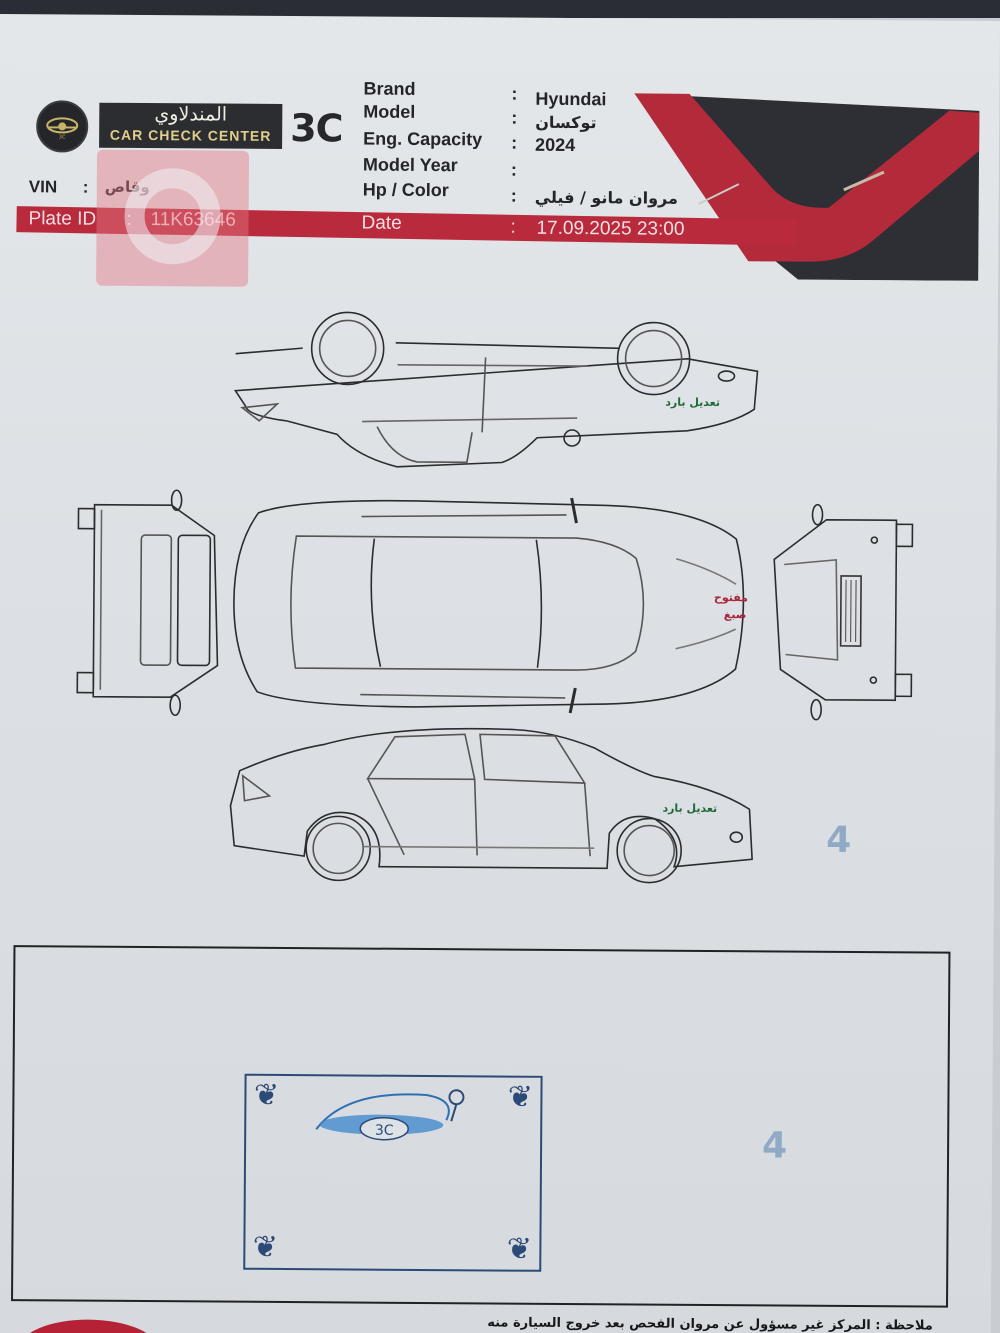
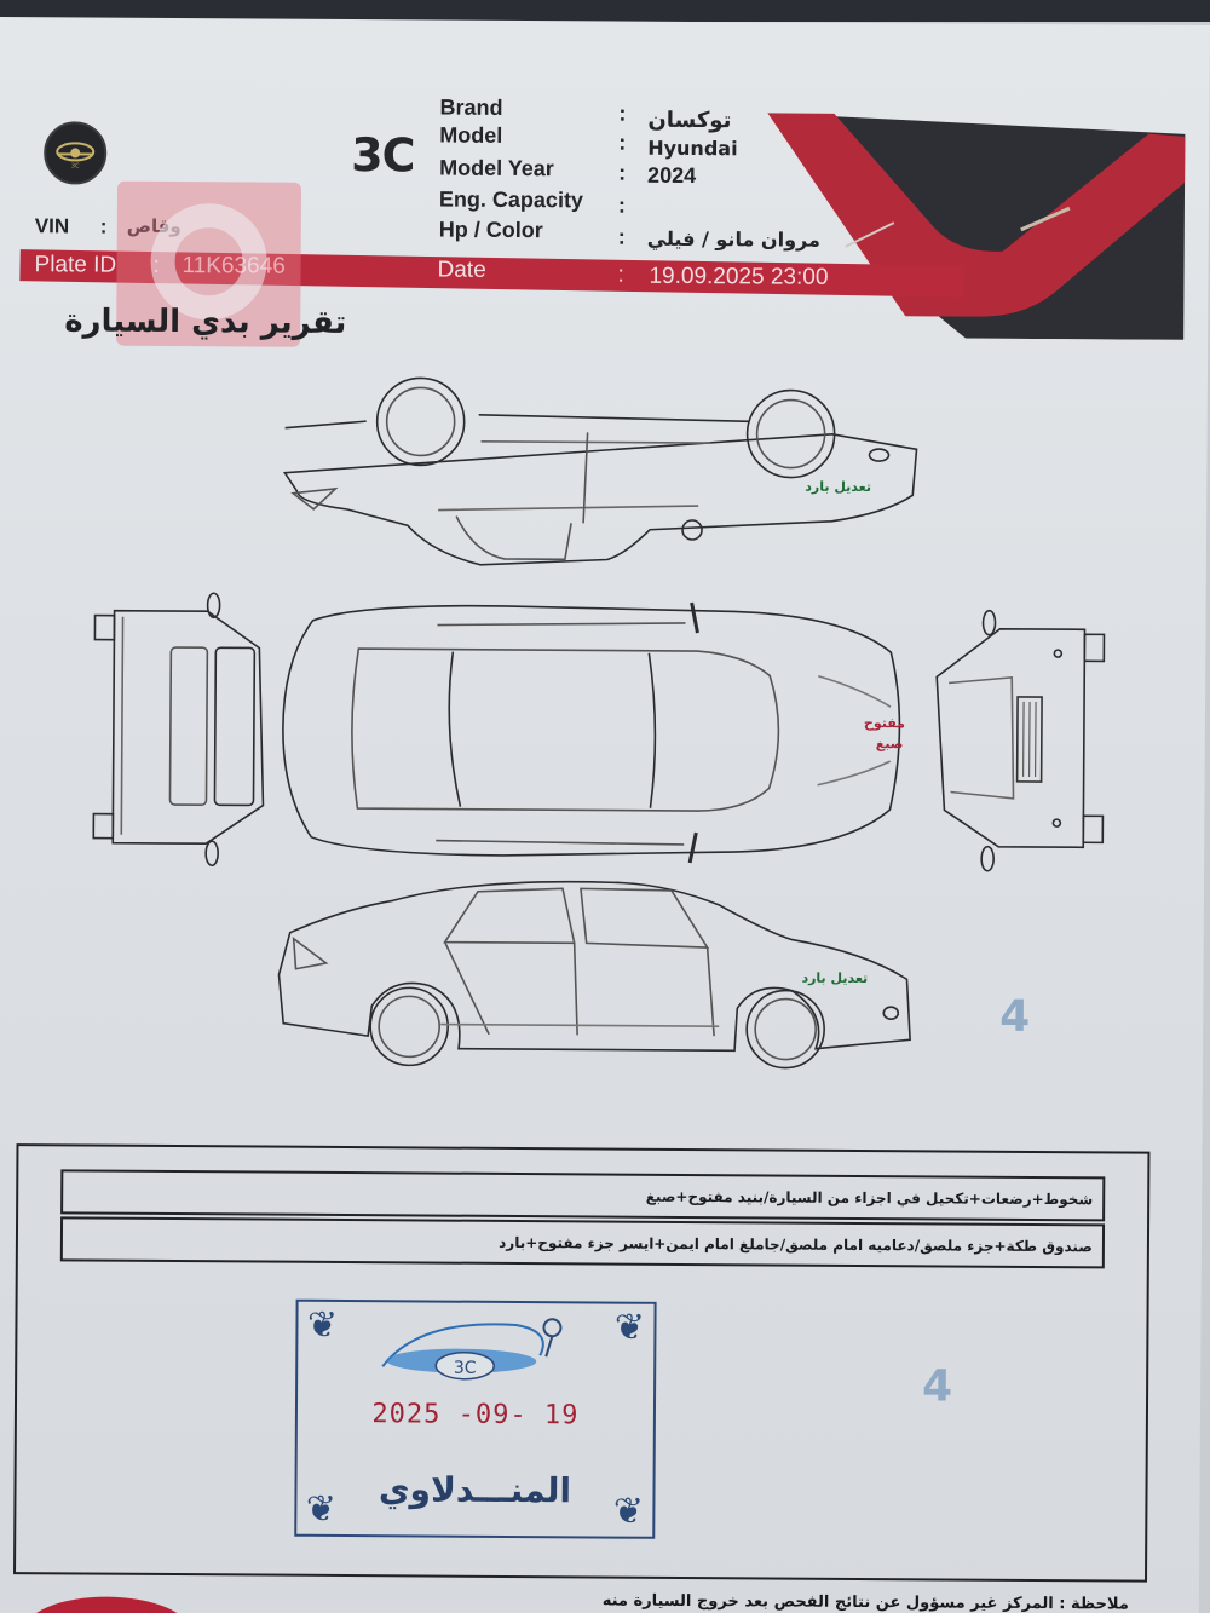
- المندلاوي
- CAR CHECK CENTER
  3C
  Brand
  :
- Hyundai
+ توكسان
  Model
  :
- توكسان
+ Hyundai
- Eng. Capacity
+ Model Year
  :
  2024
- Model Year
+ Eng. Capacity
  :
  Hp / Color
  :
  مروان مانو / فيلي
  VIN
  :
  وقاص
  Plate ID
  :
  11K63646
  Date
  :
- 17.09.2025 23:00
+ 19.09.2025 23:00
+ تقرير بدي السيارة
  تعديل بارد
  مفتوح
  صبغ
  تعديل بارد
  4
+ شخوط+رضعات+تكحيل في اجزاء من السيارة/بنيد مفتوح+صبغ
+ صندوق طكة+جزء ملصق/دعاميه امام ملصق/جاملغ امام ايمن+ايسر جزء مفتوح+بارد
  ❦
  ❦
  ❦
  ❦
  3C
+ 2025 -09- 19
+ المنـــدلاوي
  4
- ملاحظة : المركز غير مسؤول عن مروان الفحص بعد خروج السيارة منه
+ ملاحظة : المركز غير مسؤول عن نتائج الفحص بعد خروج السيارة منه
